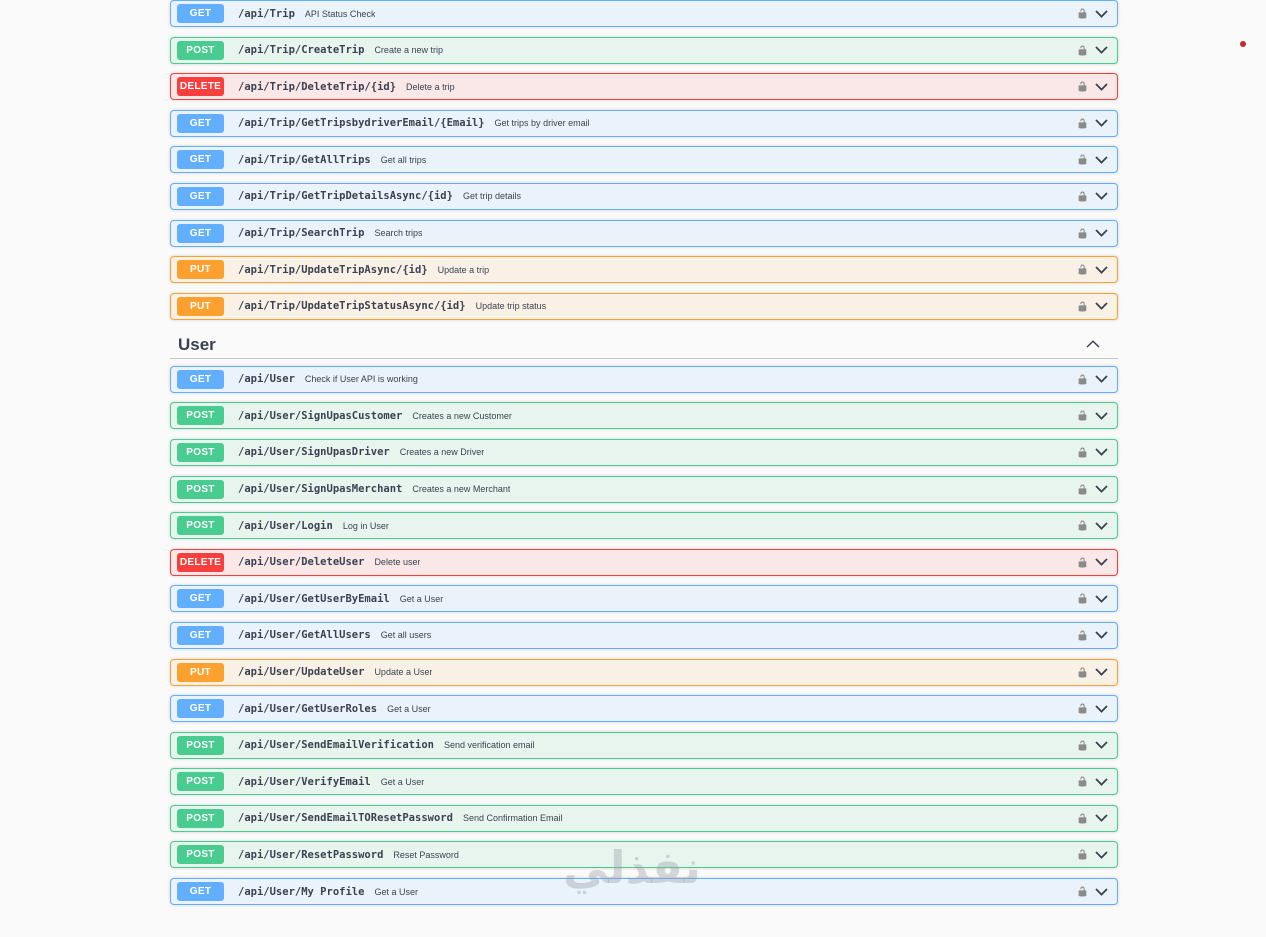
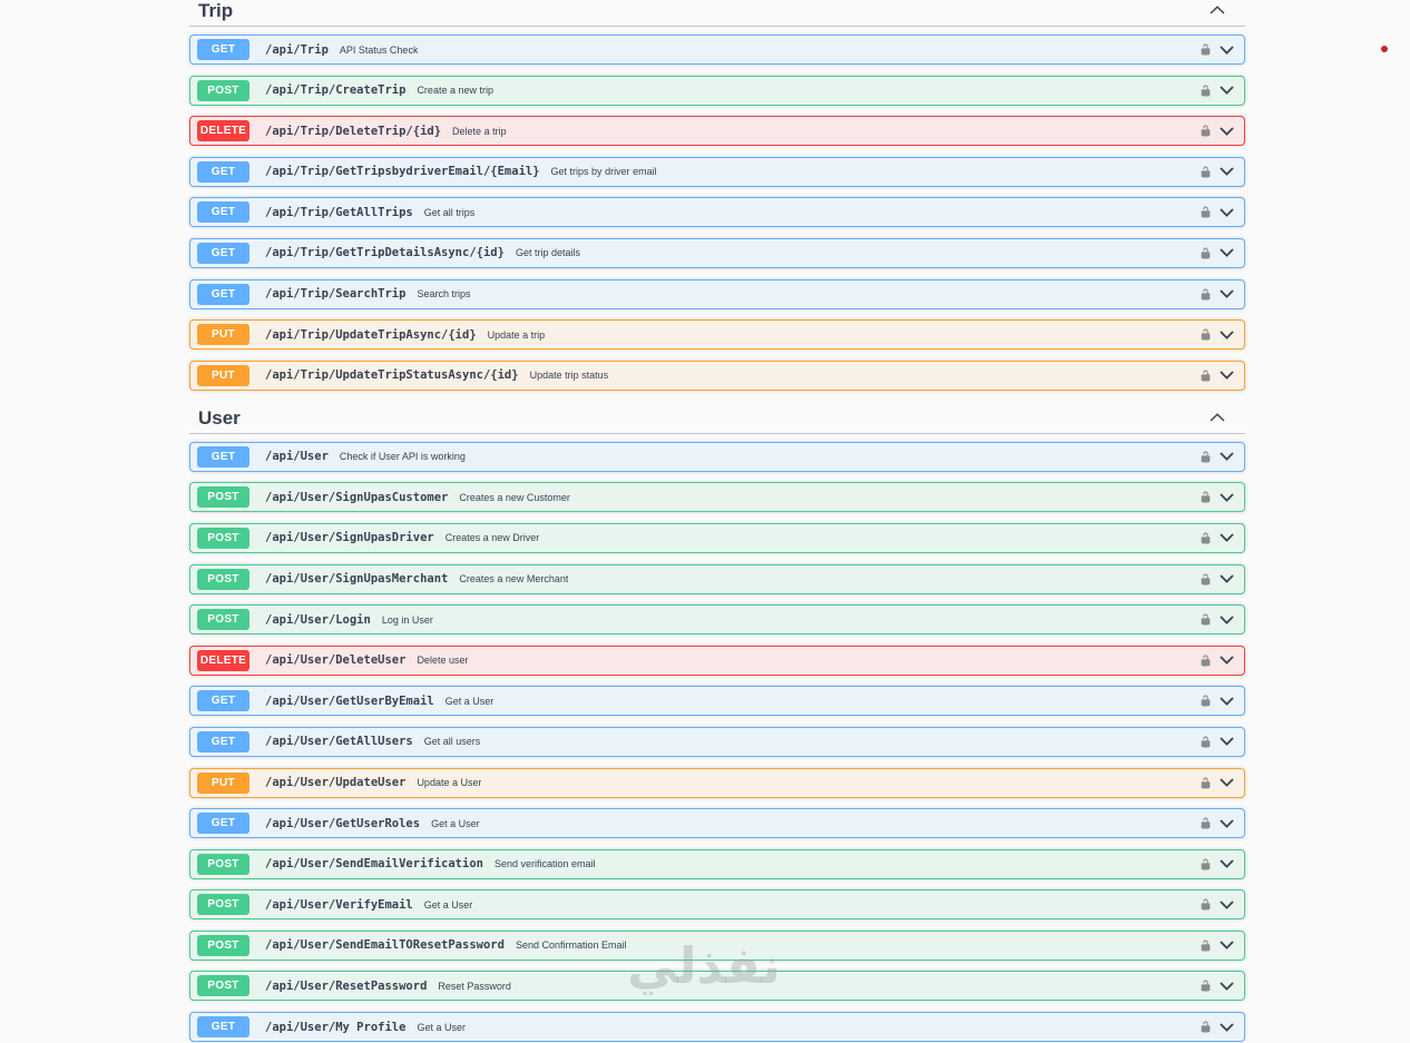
+ Trip
  GET
  /api/Trip
  API Status Check
  POST
  /api/Trip/CreateTrip
  Create a new trip
  DELETE
  /api/Trip/DeleteTrip/{id}
  Delete a trip
  GET
  /api/Trip/GetTripsbydriverEmail/{Email}
  Get trips by driver email
  GET
  /api/Trip/GetAllTrips
  Get all trips
  GET
  /api/Trip/GetTripDetailsAsync/{id}
  Get trip details
  GET
  /api/Trip/SearchTrip
  Search trips
  PUT
  /api/Trip/UpdateTripAsync/{id}
  Update a trip
  PUT
  /api/Trip/UpdateTripStatusAsync/{id}
  Update trip status
  User
  GET
  /api/User
  Check if User API is working
  POST
  /api/User/SignUpasCustomer
  Creates a new Customer
  POST
  /api/User/SignUpasDriver
  Creates a new Driver
  POST
  /api/User/SignUpasMerchant
  Creates a new Merchant
  POST
  /api/User/Login
  Log in User
  DELETE
  /api/User/DeleteUser
  Delete user
  GET
  /api/User/GetUserByEmail
  Get a User
  GET
  /api/User/GetAllUsers
  Get all users
  PUT
  /api/User/UpdateUser
  Update a User
  GET
  /api/User/GetUserRoles
  Get a User
  POST
  /api/User/SendEmailVerification
  Send verification email
  POST
  /api/User/VerifyEmail
  Get a User
  POST
  /api/User/SendEmailTOResetPassword
  Send Confirmation Email
  POST
  /api/User/ResetPassword
  Reset Password
  GET
  /api/User/My Profile
  Get a User
  نفذلي
